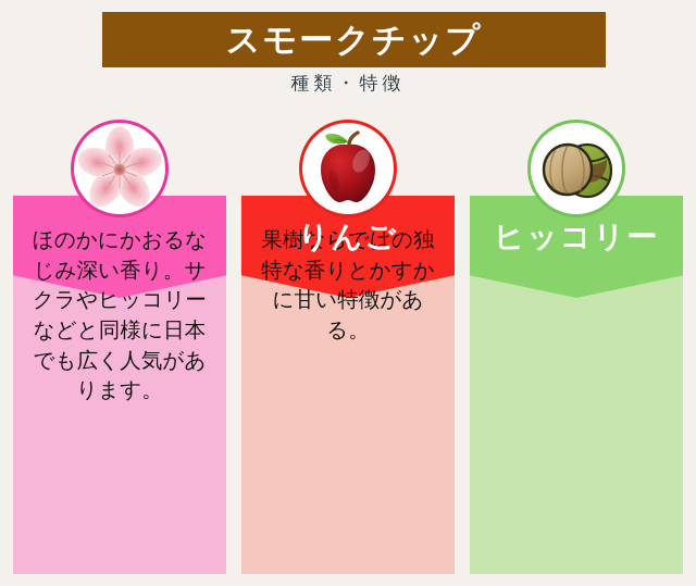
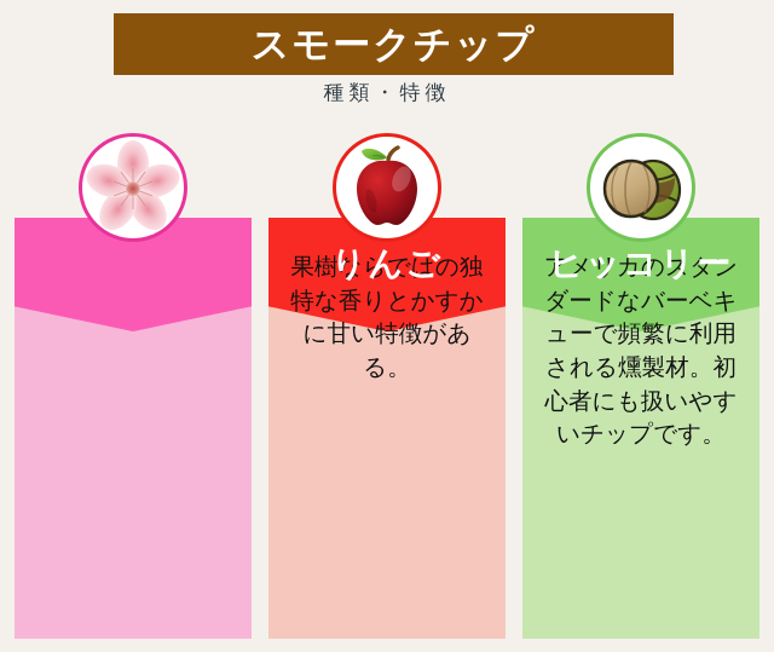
  スモークチップ
  種類・特徴
- ほのかにかおるなじみ深い香り。サクラやヒッコリーなどと同様に日本でも広く人気があります。
  りんご
  果樹ならではの独特な香りとかすかに甘い特徴がある。
  ヒッコリー
+ アメリカのスタンダードなバーベキューで頻繁に利用される燻製材。初心者にも扱いやすいチップです。
